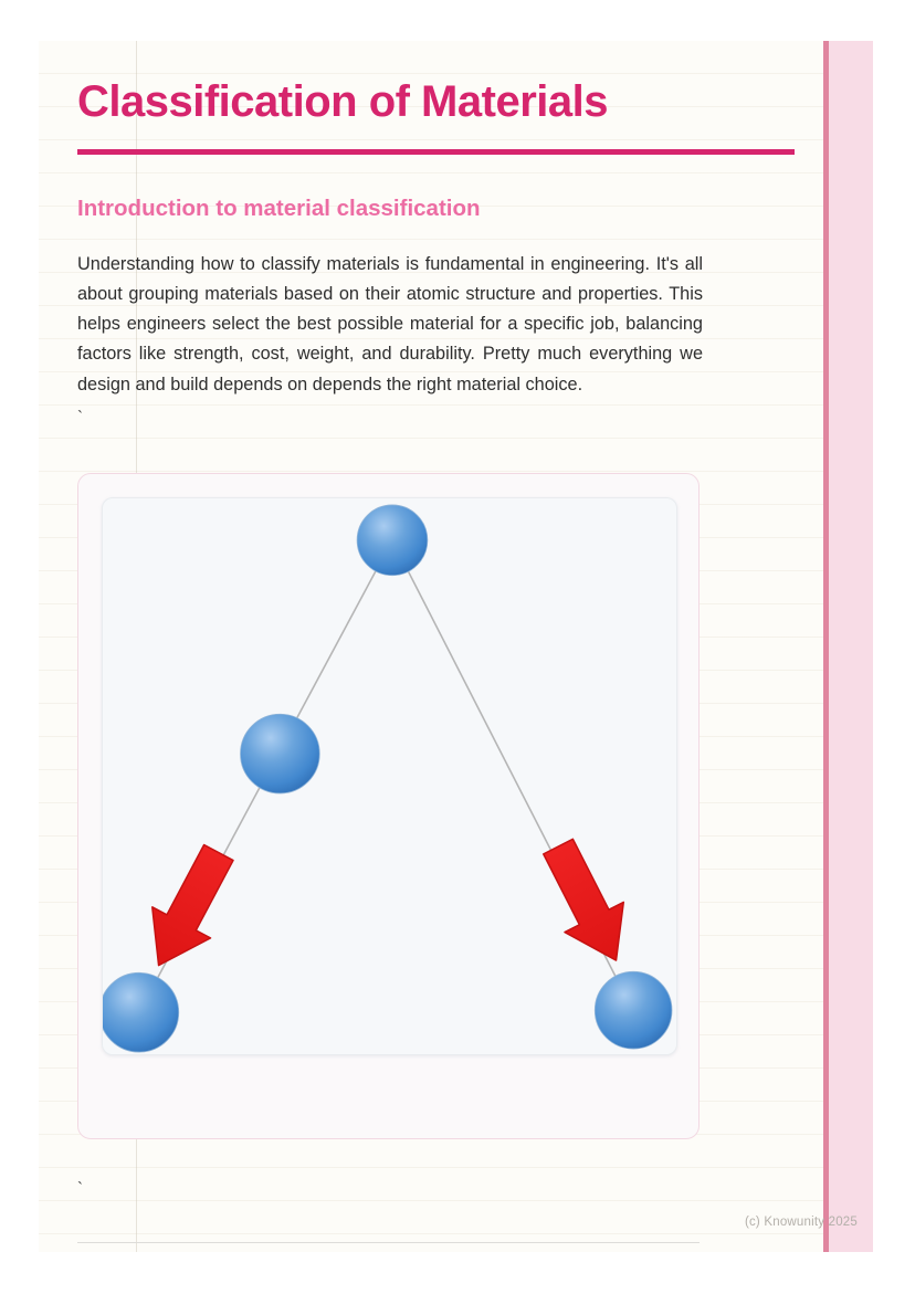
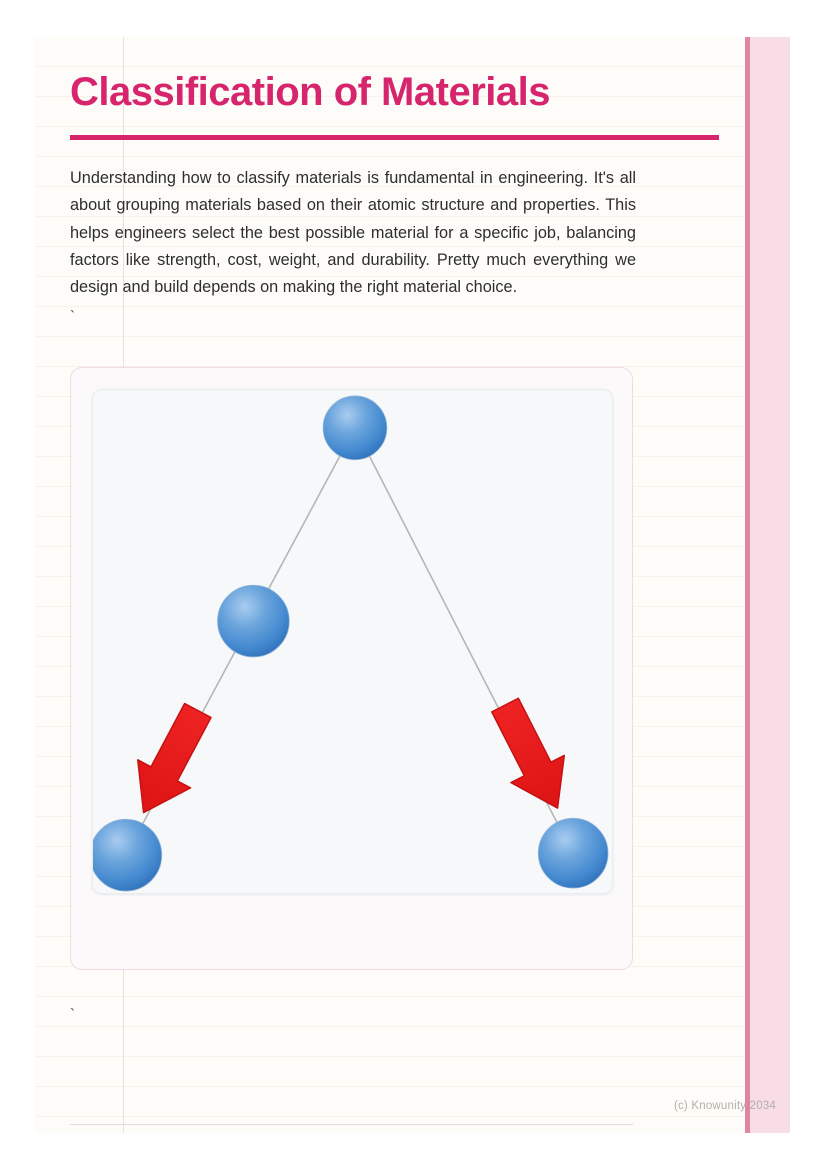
  Classification of Materials
- Introduction to material classification
- Understanding how to classify materials is fundamental in engineering. It's all about grouping materials based on their atomic structure and properties. This helps engineers select the best possible material for a specific job, balancing factors like strength, cost, weight, and durability. Pretty much everything we design and build depends on depends the right material choice.
+ Understanding how to classify materials is fundamental in engineering. It's all about grouping materials based on their atomic structure and properties. This helps engineers select the best possible material for a specific job, balancing factors like strength, cost, weight, and durability. Pretty much everything we design and build depends on making the right material choice.
  `
  `
- (c) Knowunity 2025
+ (c) Knowunity 2034
